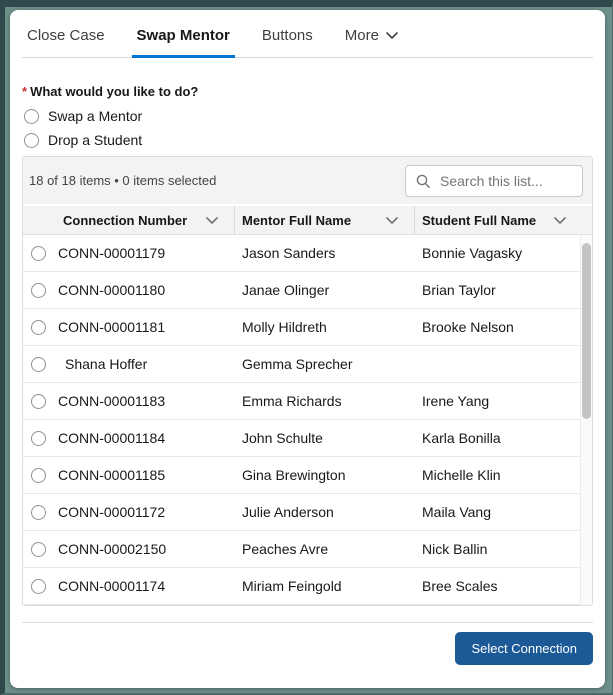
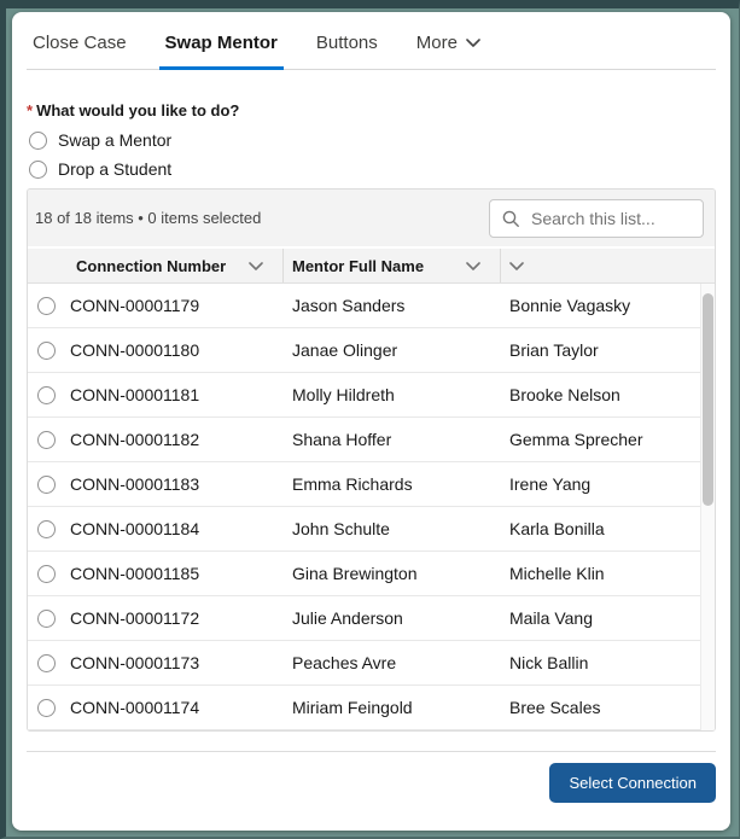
  Close Case
  Swap Mentor
  Buttons
  More
  * What would you like to do?
  Swap a Mentor
  Drop a Student
  18 of 18 items • 0 items selected
  Search this list...
  Connection Number
  Mentor Full Name
- Student Full Name
  CONN-00001179
  Jason Sanders
  Bonnie Vagasky
  CONN-00001180
  Janae Olinger
  Brian Taylor
  CONN-00001181
  Molly Hildreth
  Brooke Nelson
+ CONN-00001182
  Shana Hoffer
  Gemma Sprecher
  CONN-00001183
  Emma Richards
  Irene Yang
  CONN-00001184
  John Schulte
  Karla Bonilla
  CONN-00001185
  Gina Brewington
  Michelle Klin
  CONN-00001172
  Julie Anderson
  Maila Vang
- CONN-00002150
+ CONN-00001173
  Peaches Avre
  Nick Ballin
  CONN-00001174
  Miriam Feingold
  Bree Scales
  Select Connection
